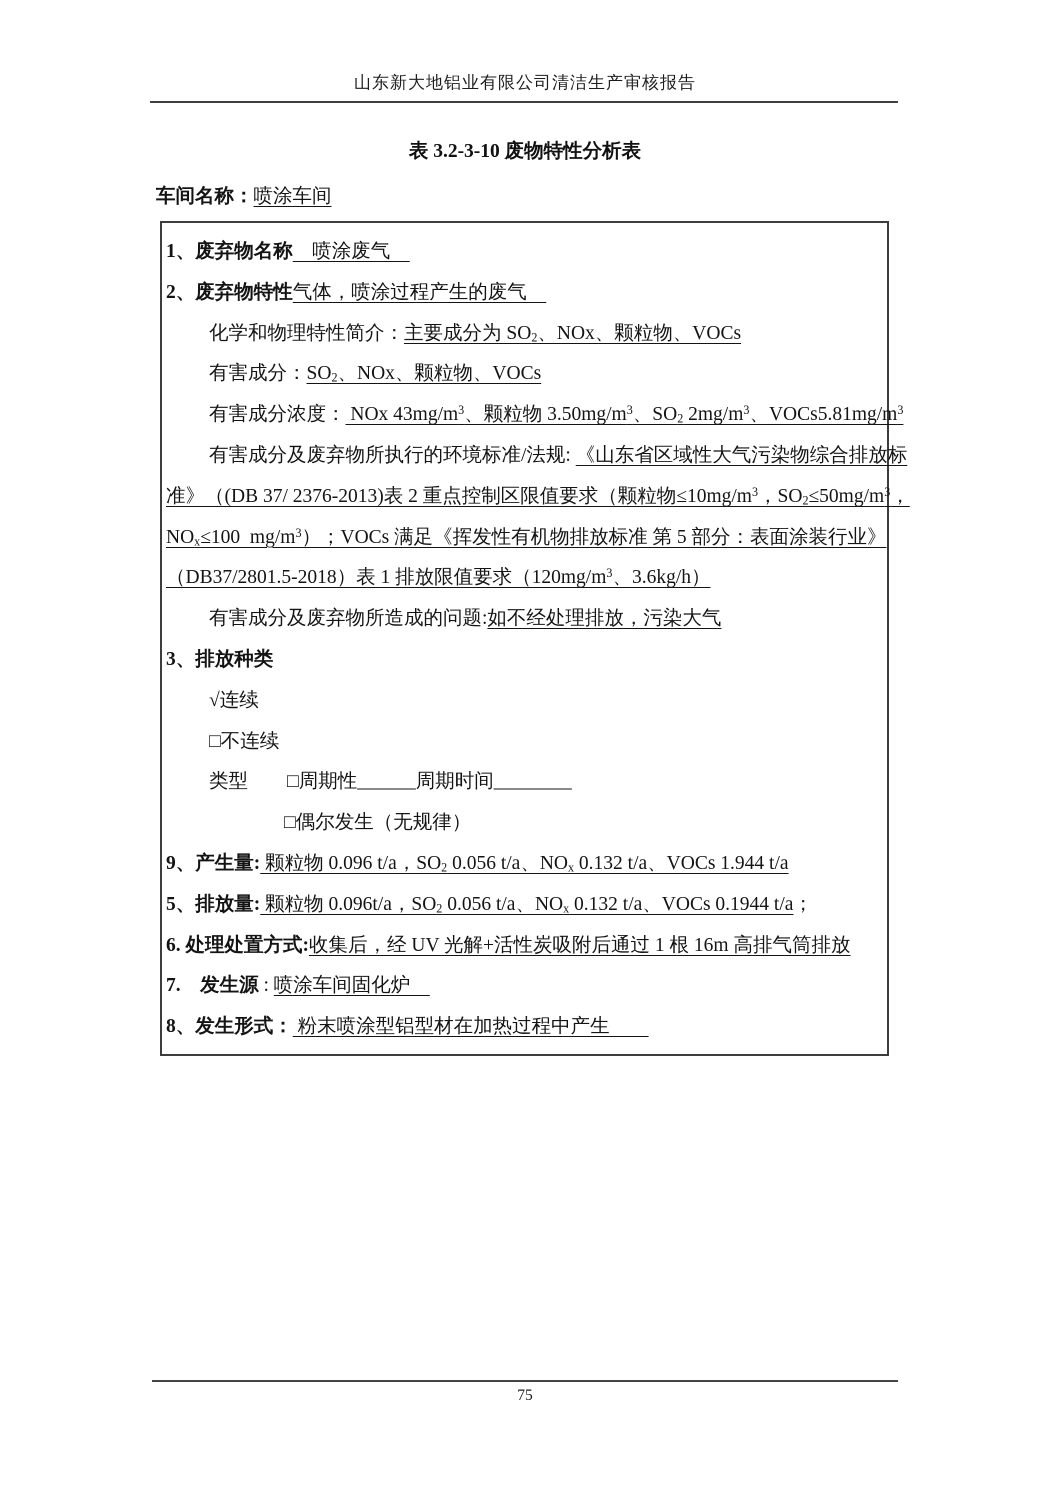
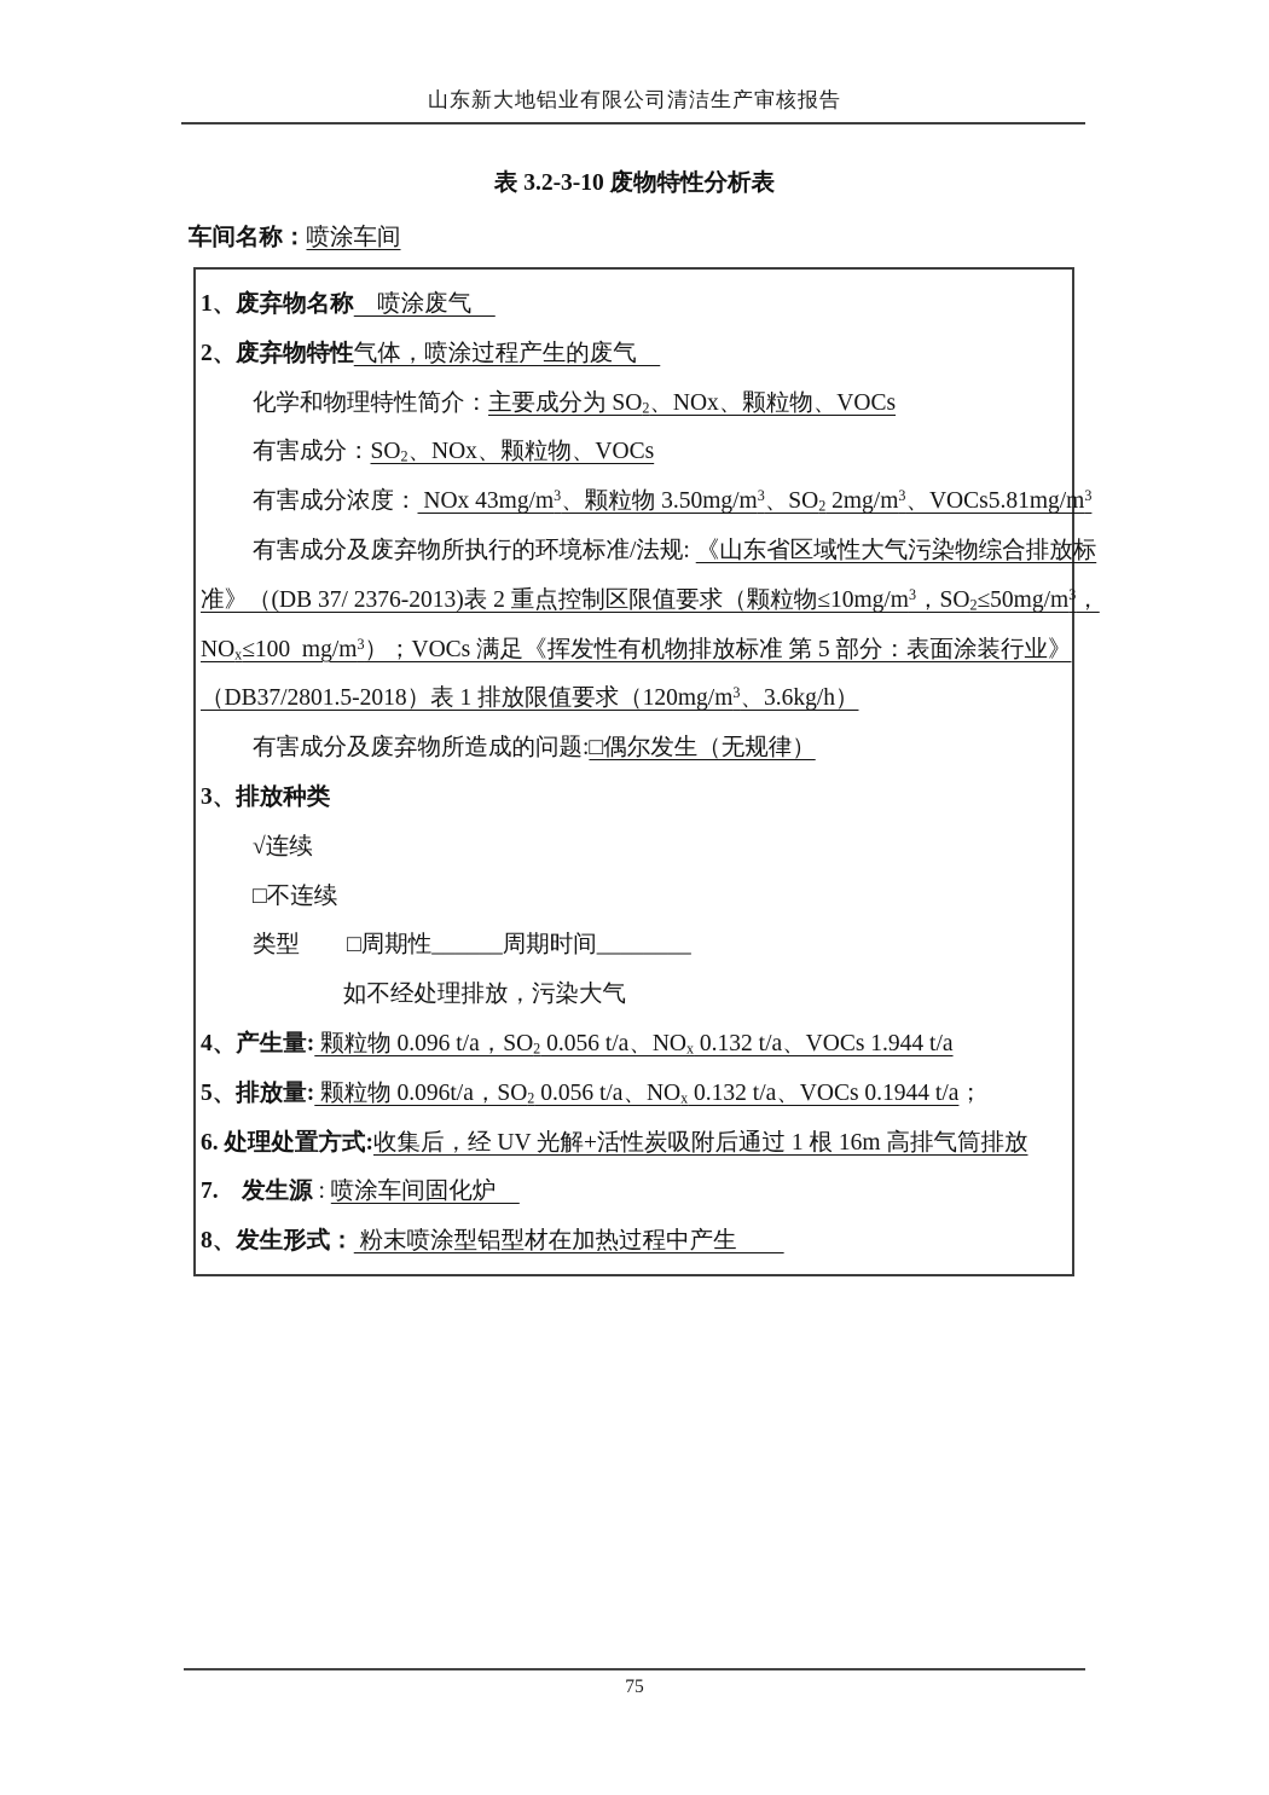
  山东新大地铝业有限公司清洁生产审核报告
  表 3.2-3-10 废物特性分析表
  车间名称：喷涂车间
  1、废弃物名称 喷涂废气
  2、废弃物特性气体，喷涂过程产生的废气
  化学和物理特性简介：主要成分为 SO2、NOx、颗粒物、VOCs
  有害成分：SO2、NOx、颗粒物、VOCs
  有害成分浓度： NOx 43mg/m3、颗粒物 3.50mg/m3、SO2 2mg/m3、VOCs5.81mg/m3
  有害成分及废弃物所执行的环境标准/法规: 《山东省区域性大气污染物综合排放标
  准》（(DB 37/ 2376-2013)表 2 重点控制区限值要求（颗粒物≤10mg/m3，SO2≤50mg/m3，
  NOx≤100 mg/m3）；VOCs 满足《挥发性有机物排放标准 第 5 部分：表面涂装行业》
  （DB37/2801.5-2018）表 1 排放限值要求（120mg/m3、3.6kg/h）
- 有害成分及废弃物所造成的问题:如不经处理排放，污染大气
+ 有害成分及废弃物所造成的问题:□偶尔发生（无规律）
  3、排放种类
  √连续
  □不连续
  类型 □周期性______周期时间________
- □偶尔发生（无规律）
+ 如不经处理排放，污染大气
- 9、产生量: 颗粒物 0.096 t/a，SO2 0.056 t/a、NOx 0.132 t/a、VOCs 1.944 t/a
+ 4、产生量: 颗粒物 0.096 t/a，SO2 0.056 t/a、NOx 0.132 t/a、VOCs 1.944 t/a
  5、排放量: 颗粒物 0.096t/a，SO2 0.056 t/a、NOx 0.132 t/a、VOCs 0.1944 t/a；
  6. 处理处置方式:收集后，经 UV 光解+活性炭吸附后通过 1 根 16m 高排气筒排放
  7. 发生源 : 喷涂车间固化炉
  8、发生形式： 粉末喷涂型铝型材在加热过程中产生
  75
